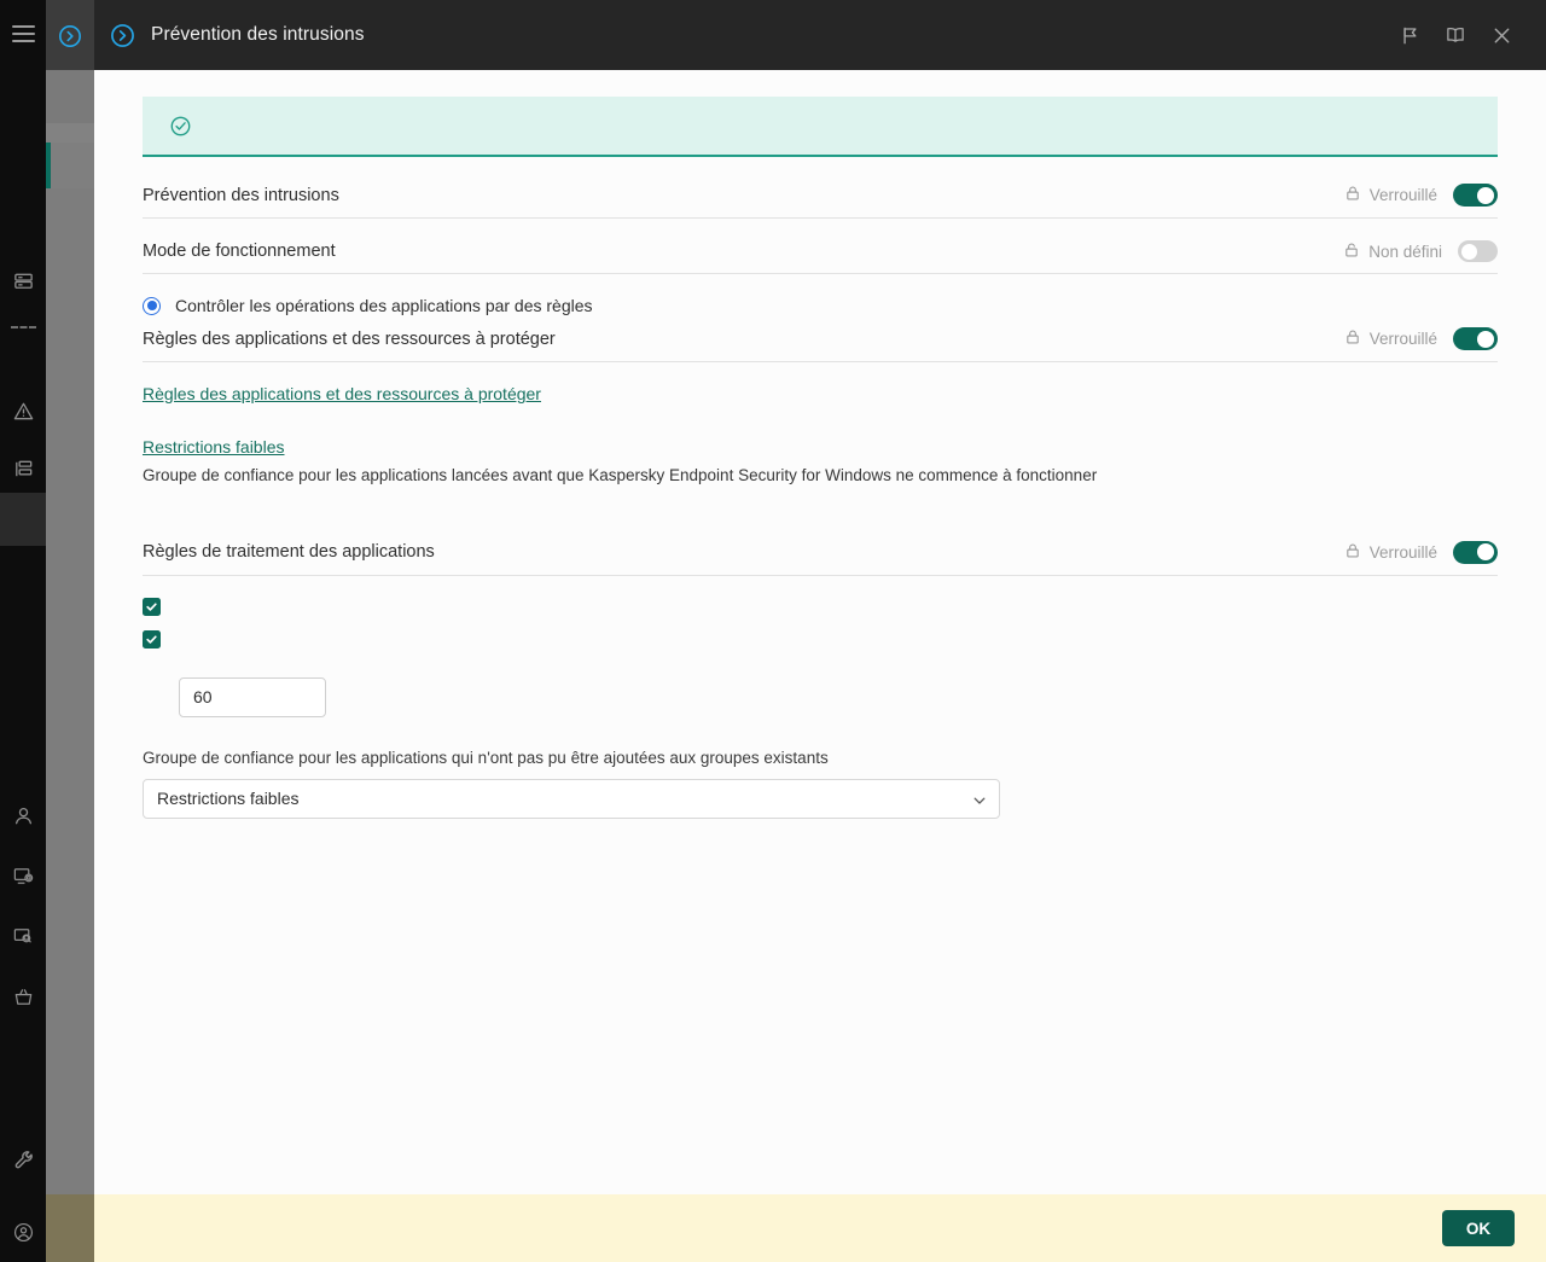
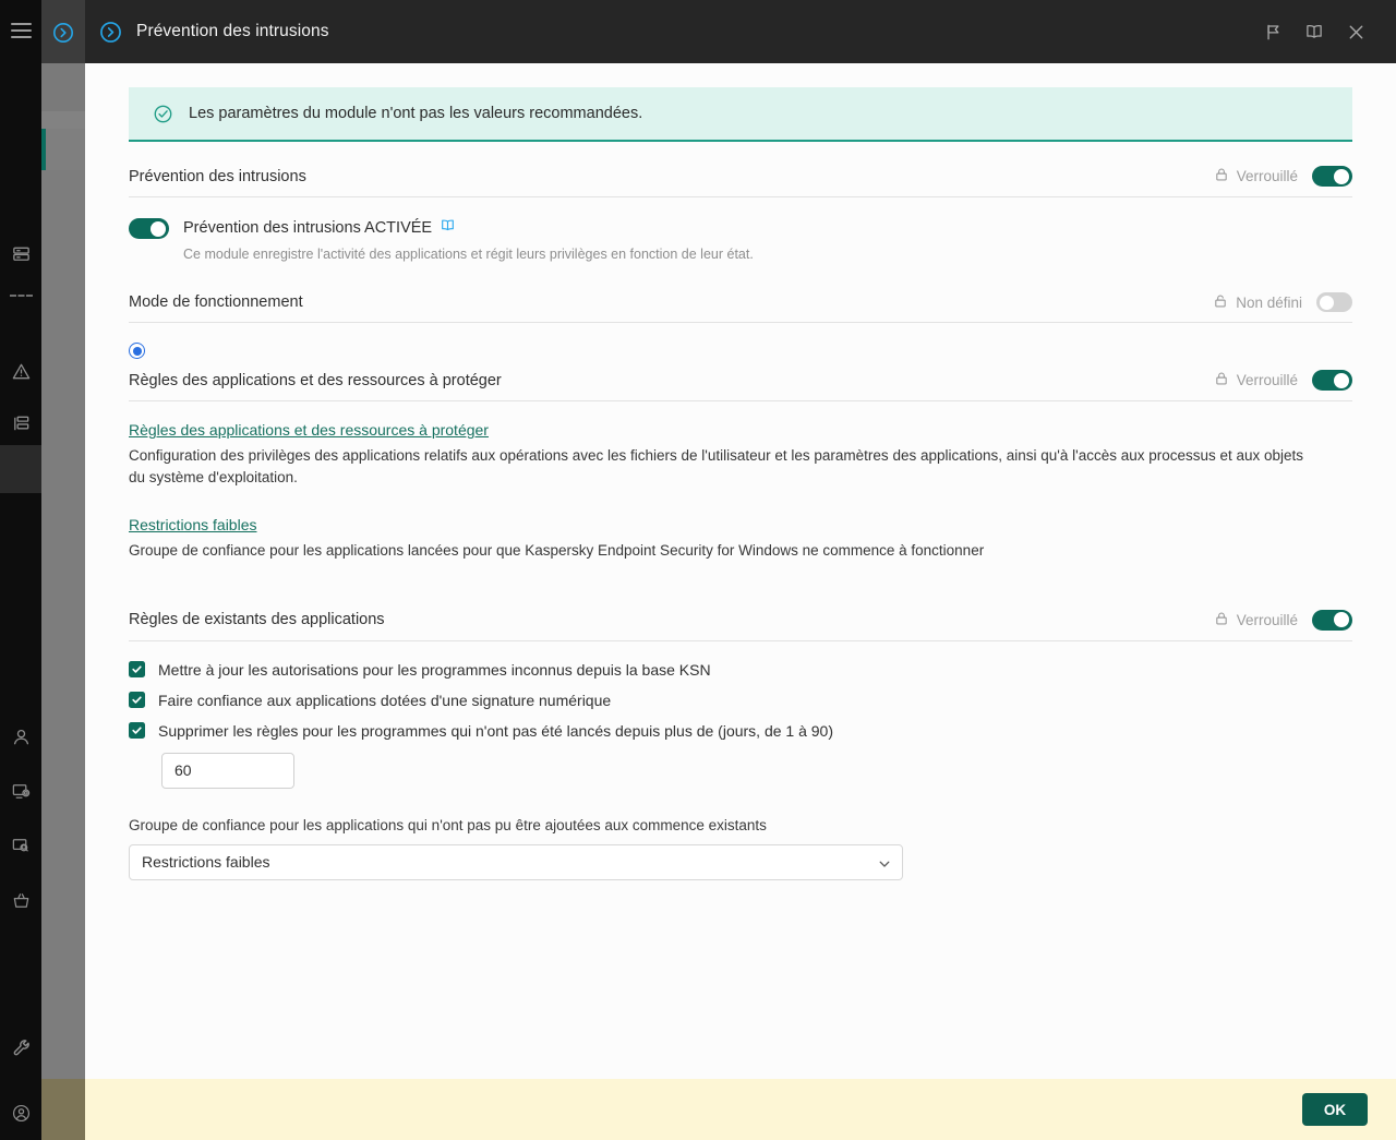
  Prévention des intrusions
+ Les paramètres du module n'ont pas les valeurs recommandées.
  Prévention des intrusions
  Verrouillé
+ Prévention des intrusions ACTIVÉE
+ Ce module enregistre l'activité des applications et régit leurs privilèges en fonction de leur état.
  Mode de fonctionnement
  Non défini
- Contrôler les opérations des applications par des règles
  Règles des applications et des ressources à protéger
  Verrouillé
  Règles des applications et des ressources à protéger
+ Configuration des privilèges des applications relatifs aux opérations avec les fichiers de l'utilisateur et les paramètres des applications, ainsi qu'à l'accès aux processus et aux objets du système d'exploitation.
  Restrictions faibles
- Groupe de confiance pour les applications lancées avant que Kaspersky Endpoint Security for Windows ne commence à fonctionner
+ Groupe de confiance pour les applications lancées pour que Kaspersky Endpoint Security for Windows ne commence à fonctionner
- Règles de traitement des applications
+ Règles de existants des applications
  Verrouillé
+ Mettre à jour les autorisations pour les programmes inconnus depuis la base KSN
+ Faire confiance aux applications dotées d'une signature numérique
+ Supprimer les règles pour les programmes qui n'ont pas été lancés depuis plus de (jours, de 1 à 90)
  60
- Groupe de confiance pour les applications qui n'ont pas pu être ajoutées aux groupes existants
+ Groupe de confiance pour les applications qui n'ont pas pu être ajoutées aux commence existants
  Restrictions faibles
  OK
